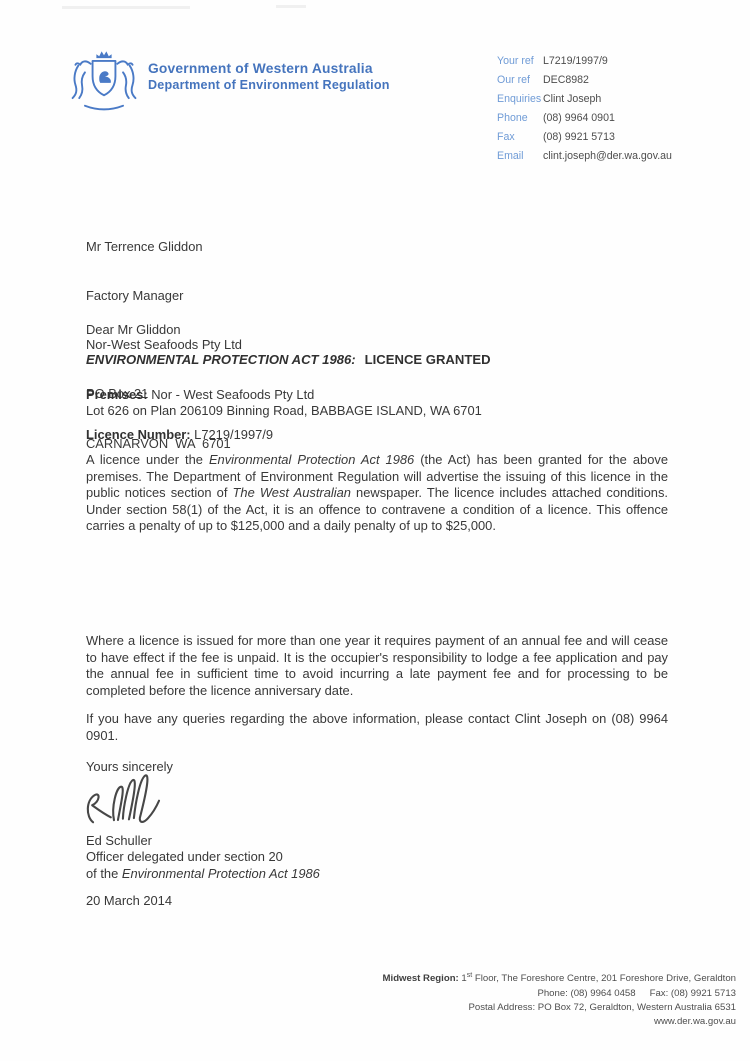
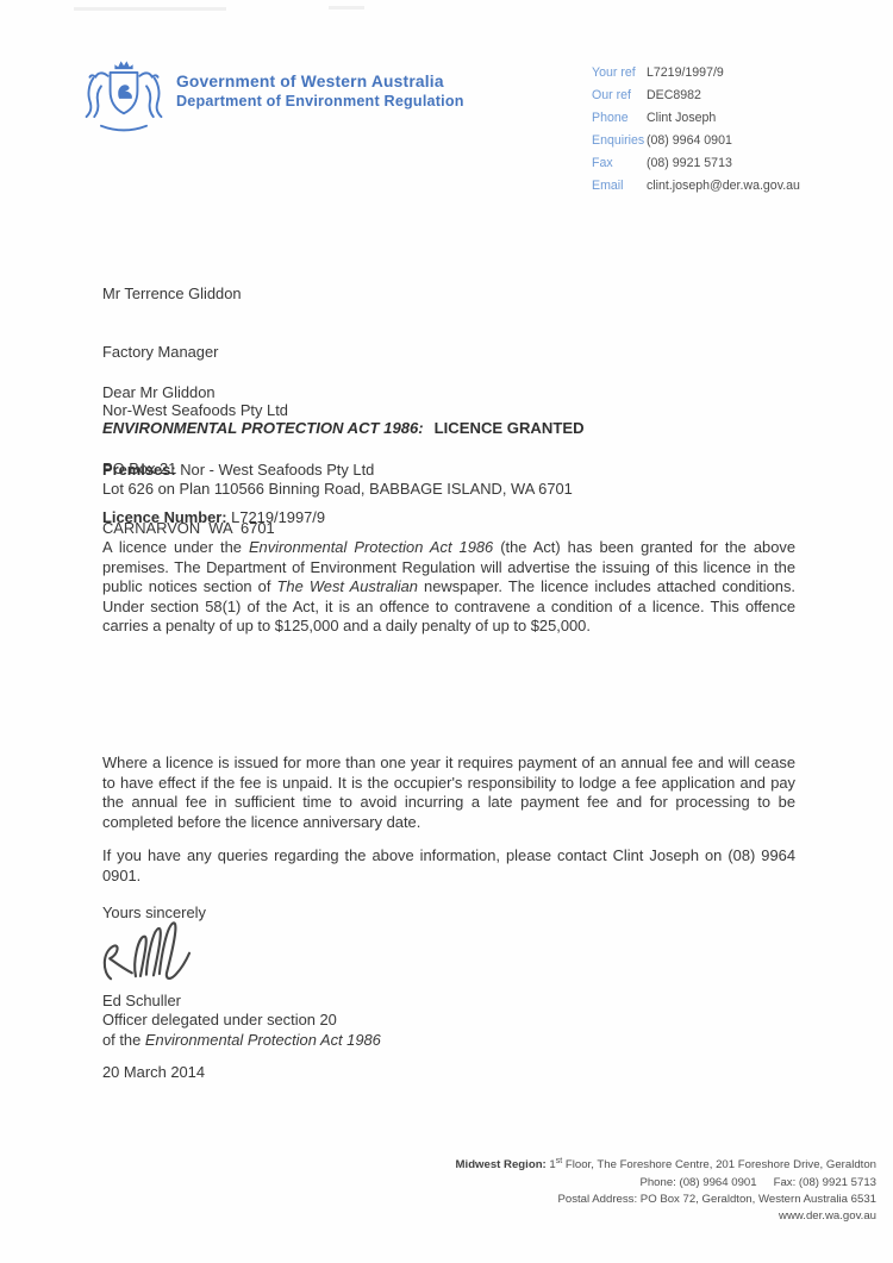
  Government of Western Australia
  Department of Environment Regulation
  Your ref
  L7219/1997/9
  Our ref
  DEC8982
- Enquiries
+ Phone
  Clint Joseph
- Phone
+ Enquiries
  (08) 9964 0901
  Fax
  (08) 9921 5713
  Email
  clint.joseph@der.wa.gov.au
  Mr Terrence Gliddon
  Factory Manager
  Nor-West Seafoods Pty Ltd
  PO Box 21
  CARNARVON WA 6701
  Dear Mr Gliddon
  ENVIRONMENTAL PROTECTION ACT 1986: LICENCE GRANTED
  Premises: Nor - West Seafoods Pty Ltd
- Lot 626 on Plan 206109 Binning Road, BABBAGE ISLAND, WA 6701
+ Lot 626 on Plan 110566 Binning Road, BABBAGE ISLAND, WA 6701
  Licence Number: L7219/1997/9
  A licence under the Environmental Protection Act 1986 (the Act) has been granted for the above premises. The Department of Environment Regulation will advertise the issuing of this licence in the public notices section of The West Australian newspaper. The licence includes attached conditions. Under section 58(1) of the Act, it is an offence to contravene a condition of a licence. This offence carries a penalty of up to $125,000 and a daily penalty of up to $25,000.
  Where a licence is issued for more than one year it requires payment of an annual fee and will cease to have effect if the fee is unpaid. It is the occupier's responsibility to lodge a fee application and pay the annual fee in sufficient time to avoid incurring a late payment fee and for processing to be completed before the licence anniversary date.
  If you have any queries regarding the above information, please contact Clint Joseph on (08) 9964 0901.
  Yours sincerely
  Ed Schuller
  Officer delegated under section 20
  of the Environmental Protection Act 1986
  20 March 2014
  Midwest Region: 1 Floor, The Foreshore Centre, 201 Foreshore Drive, Geraldton
- Phone: (08) 9964 0458 Fax: (08) 9921 5713
+ Phone: (08) 9964 0901 Fax: (08) 9921 5713
  Postal Address: PO Box 72, Geraldton, Western Australia 6531
  www.der.wa.gov.au
